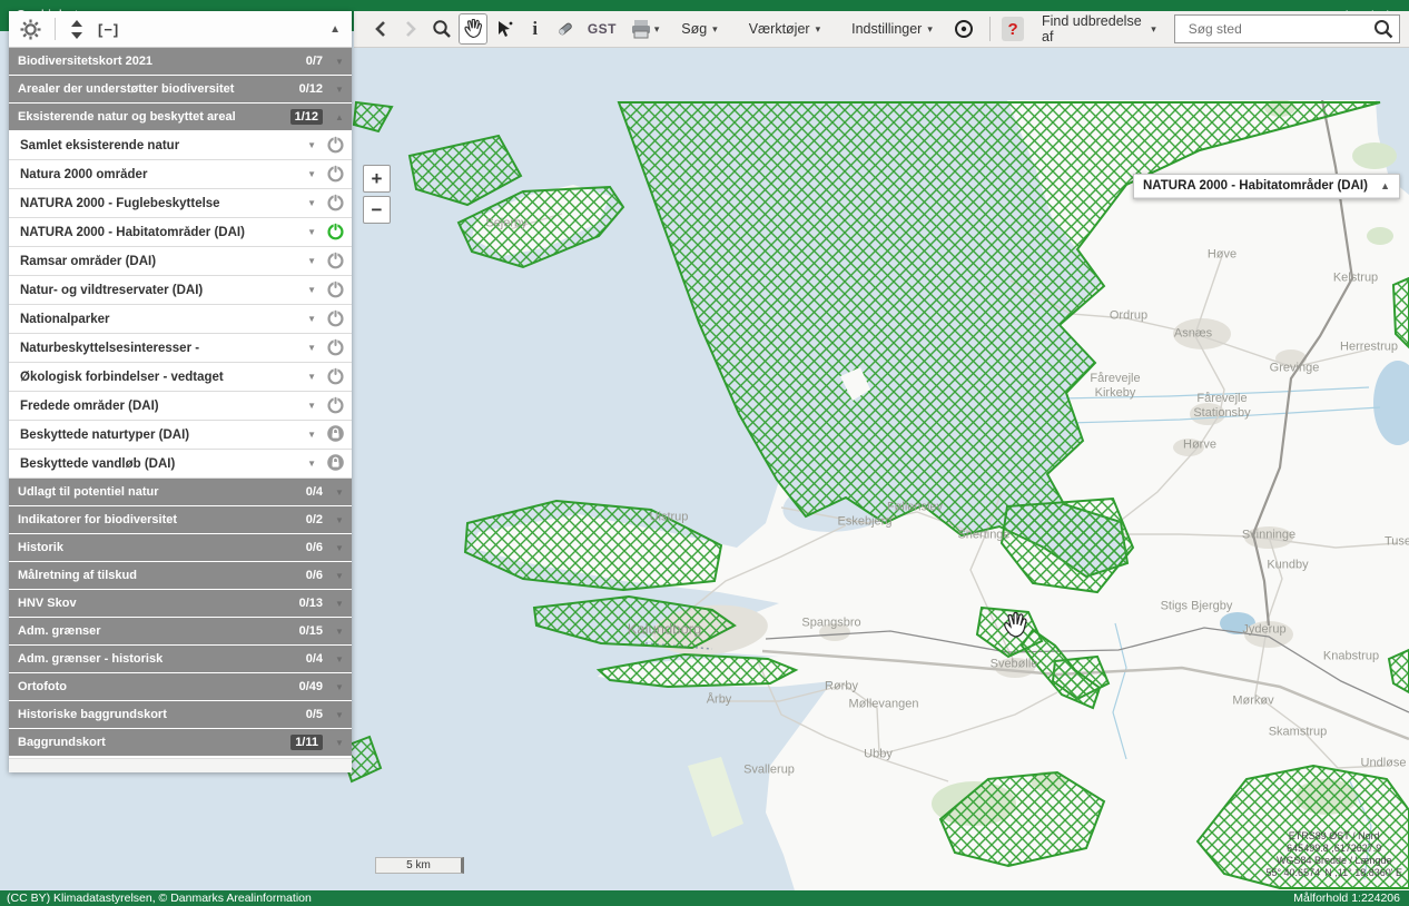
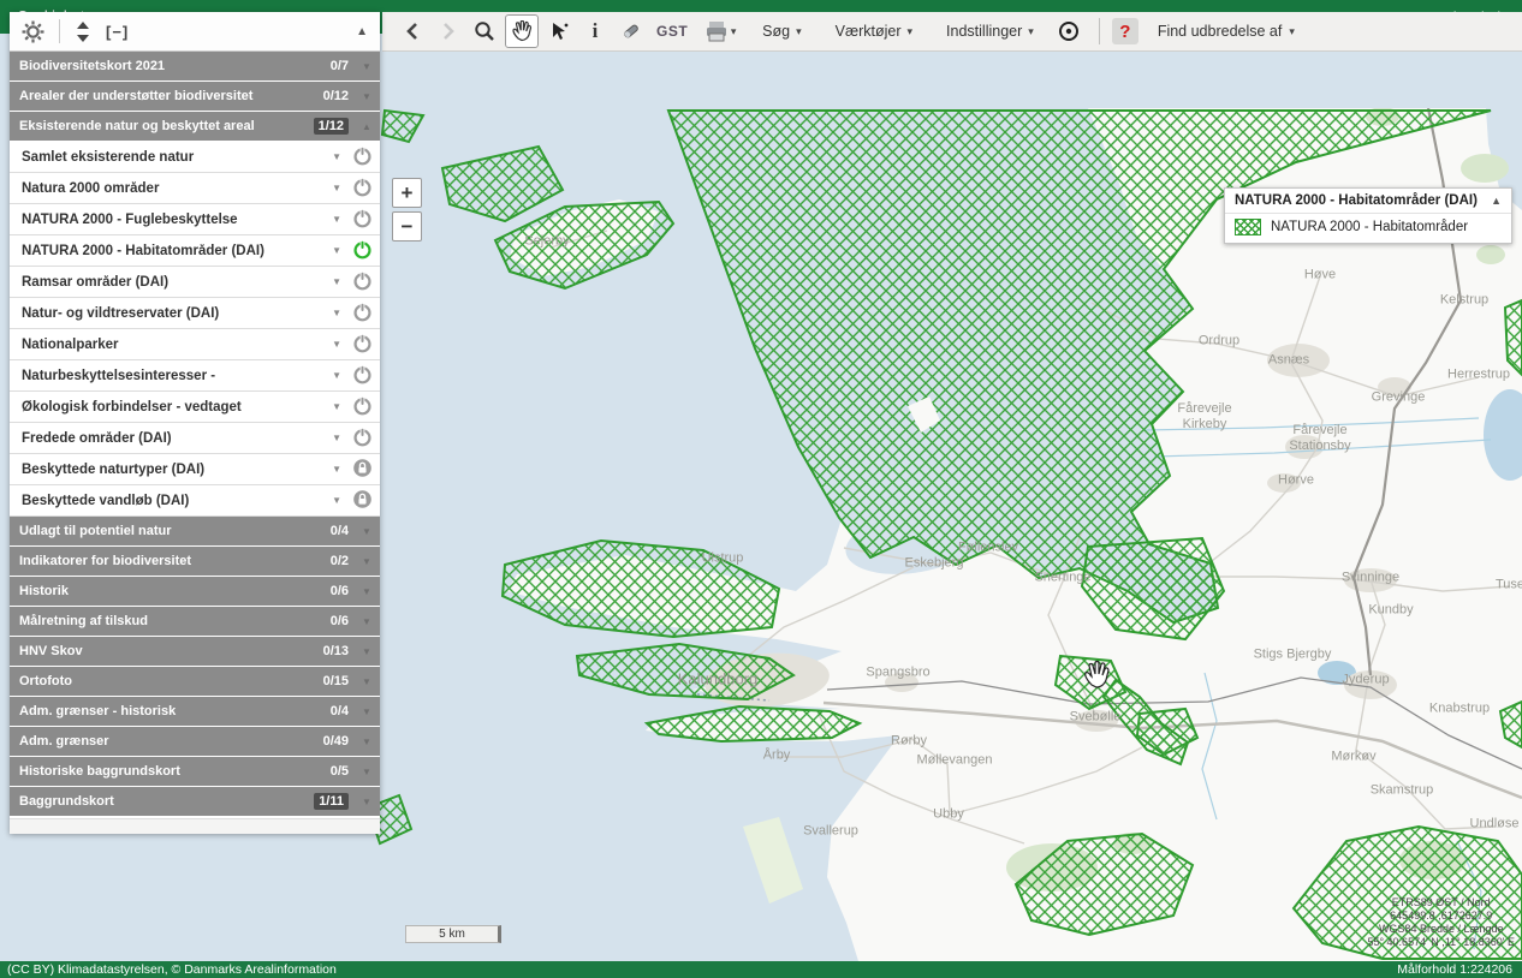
  Sejerby
  Høve
  Kelstrup
  Ordrup
  Asnæs
  Herrestrup
  Grevinge
  Fårevejle
  Kirkeby
  Fårevejle
  Stationsby
  Hørve
  Ulstrup
  Føllenslev
  Eskebjerg
  Snertinge
  Svinninge
  Tuse
  Kundby
  Stigs Bjergby
  Jyderup
  Knabstrup
  Kalundborg
  Spangsbro
  Svebølle
  Rørby
  Årby
  Møllevangen
  Mørkøv
  Skamstrup
  Ubby
  Svallerup
  Undløse
  +
  −
  NATURA 2000 - Habitatområder (DAI)
  ▲
+ NATURA 2000 - Habitatområder
  5 km
  ETRS89 ØST / Nord
  645499.8 ,6172627.9
  WGS84 Bredde / Længde
  55° 40.6574' N ,11° 18.8360' E
  i
  GST
  ▾
  Søg
  ▾
  Værktøjer
  ▾
  Indstillinger
  ▾
  ?
  Find udbredelse af
  ▾
- Søg sted
  [−]
  ▲
  Biodiversitetskort 2021
  0/7
  ▼
  Arealer der understøtter biodiversitet
  0/12
  ▼
  Eksisterende natur og beskyttet areal
  1/12
  ▲
  Samlet eksisterende natur
  ▼
  Natura 2000 områder
  ▼
  NATURA 2000 - Fuglebeskyttelse
  ▼
  NATURA 2000 - Habitatområder (DAI)
  ▼
  Ramsar områder (DAI)
  ▼
  Natur- og vildtreservater (DAI)
  ▼
  Nationalparker
  ▼
  Naturbeskyttelsesinteresser -
  ▼
  Økologisk forbindelser - vedtaget
  ▼
  Fredede områder (DAI)
  ▼
  Beskyttede naturtyper (DAI)
  ▼
  Beskyttede vandløb (DAI)
  ▼
  Udlagt til potentiel natur
  0/4
  ▼
  Indikatorer for biodiversitet
  0/2
  ▼
  Historik
  0/6
  ▼
  Målretning af tilskud
  0/6
  ▼
  HNV Skov
  0/13
  ▼
- Adm. grænser
+ Ortofoto
  0/15
  ▼
  Adm. grænser - historisk
  0/4
  ▼
- Ortofoto
+ Adm. grænser
  0/49
  ▼
  Historiske baggrundskort
  0/5
  ▼
  Baggrundskort
  1/11
  ▼
  (CC BY) Klimadatastyrelsen, © Danmarks Arealinformation
  Målforhold 1:224206
